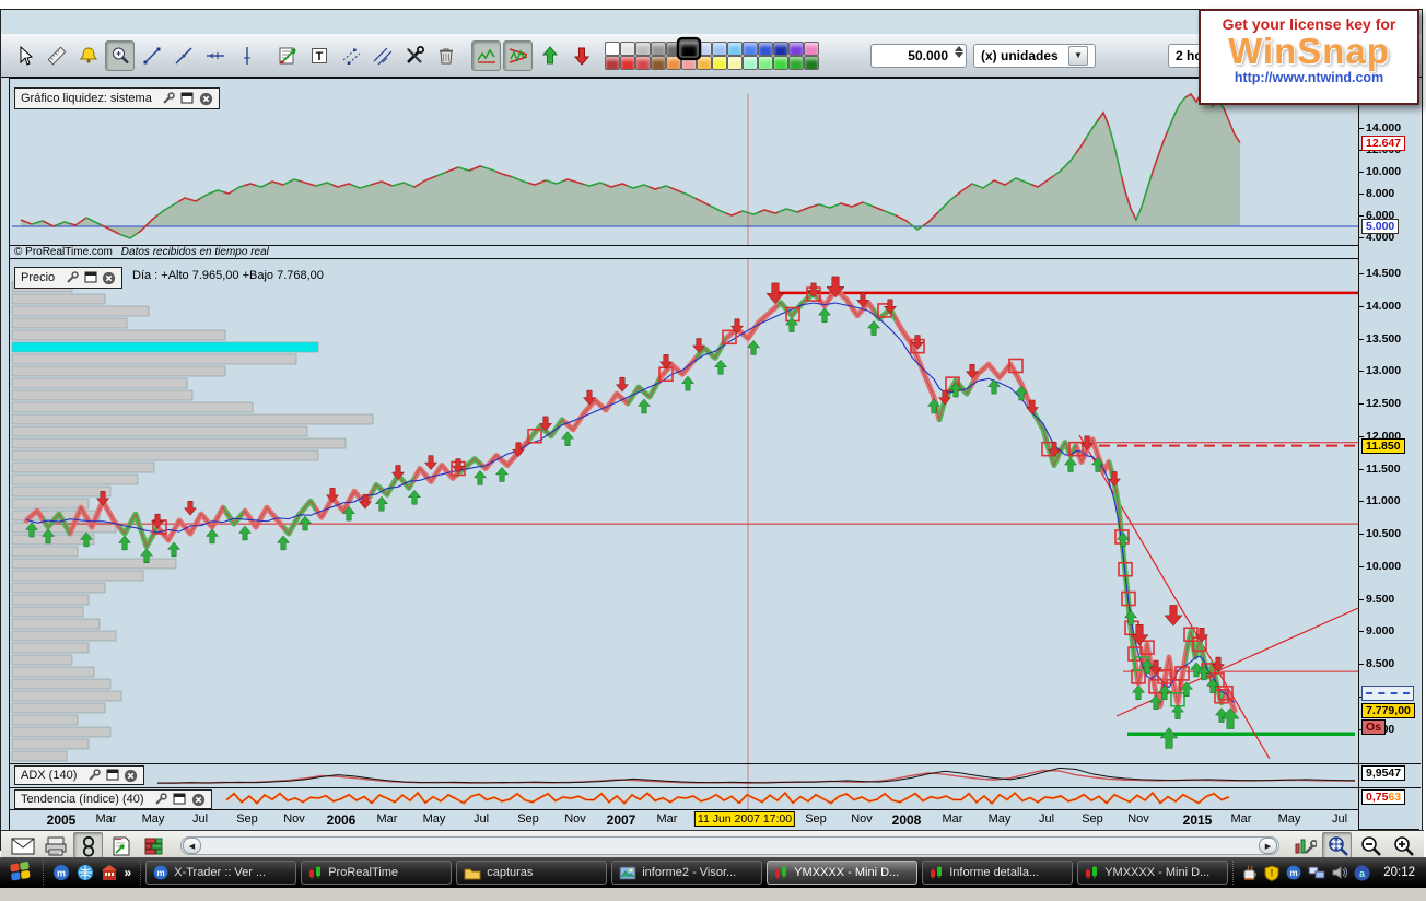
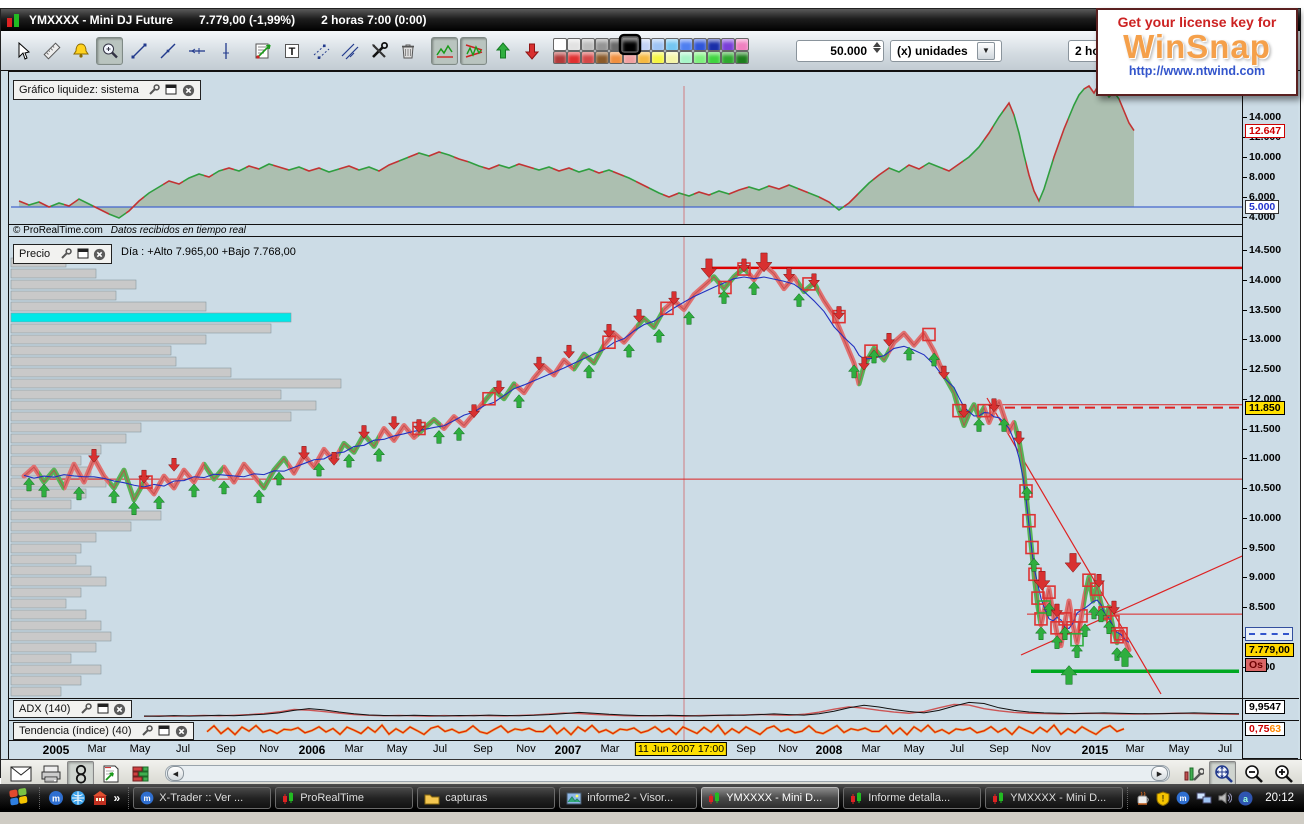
+ YMXXXX - Mini DJ Future
+ 7.779,00 (-1,99%)
+ 2 horas 7:00 (0:00)
  T
  50.000
  (x) unidades
  ▼
  Gráfico liquidez: sistema
  © ProRealTime.com
  Datos recibidos en tiempo real
  Precio
  Día : +Alto 7.965,00 +Bajo 7.768,00
  ADX (140)
  Tendencia (índice) (40)
  2005
  Mar
  May
  Jul
  Sep
  Nov
  2006
  Mar
  May
  Jul
  Sep
  Nov
  2007
  Mar
  Sep
  Nov
  2008
  Mar
  May
  Jul
  Sep
  Nov
  2015
  Mar
  May
  Jul
  11 Jun 2007 17:00
  14.000
  10.000
  8.000
  6.000
  4.000
  12.647
  5.000
  14.500
  14.000
  13.500
  13.000
  12.500
  12.000
  11.500
  11.000
  10.500
  10.000
  9.500
  9.000
  8.500
  11.850
  7.779,00
  Os
  9,9547
  0,7563
  Get your license key for
  WinSnap
  http://www.ntwind.com
  m
  »
  m
  X-Trader :: Ver ...
  ProRealTime
  capturas
  informe2 - Visor...
  YMXXXX - Mini D...
  Informe detalla...
  YMXXXX - Mini D...
  !
  m
  a
  20:12
